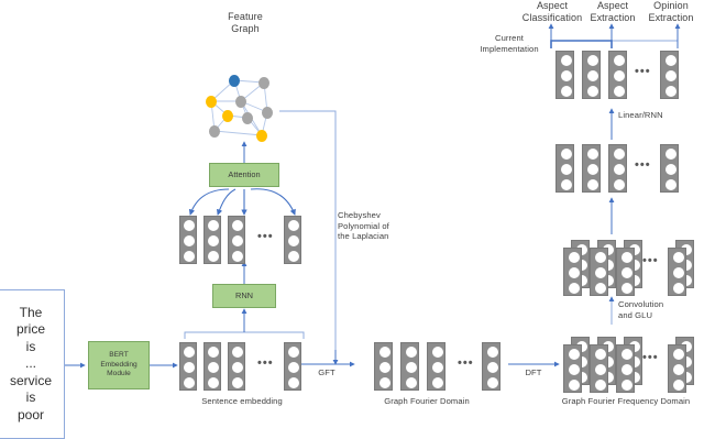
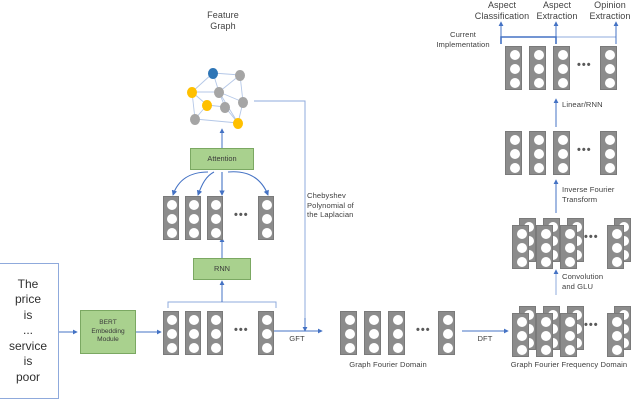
  The
  price
  is
  ...
  service
  is
  poor
  RNN
  Attention
  Feature
  Graph
- Sentence embedding
  Chebyshev
  Polynomial of
  the Laplacian
  GFT
  Graph Fourier Domain
  DFT
  Graph Fourier Frequency Domain
  Convolution
  and GLU
+ Inverse Fourier
+ Transform
  Linear/RNN
  Current
  Implementation
  Aspect
  Classification
  Aspect
  Extraction
  Opinion
  Extraction
  •••
  •••
  •••
  •••
  •••
  •••
  •••
